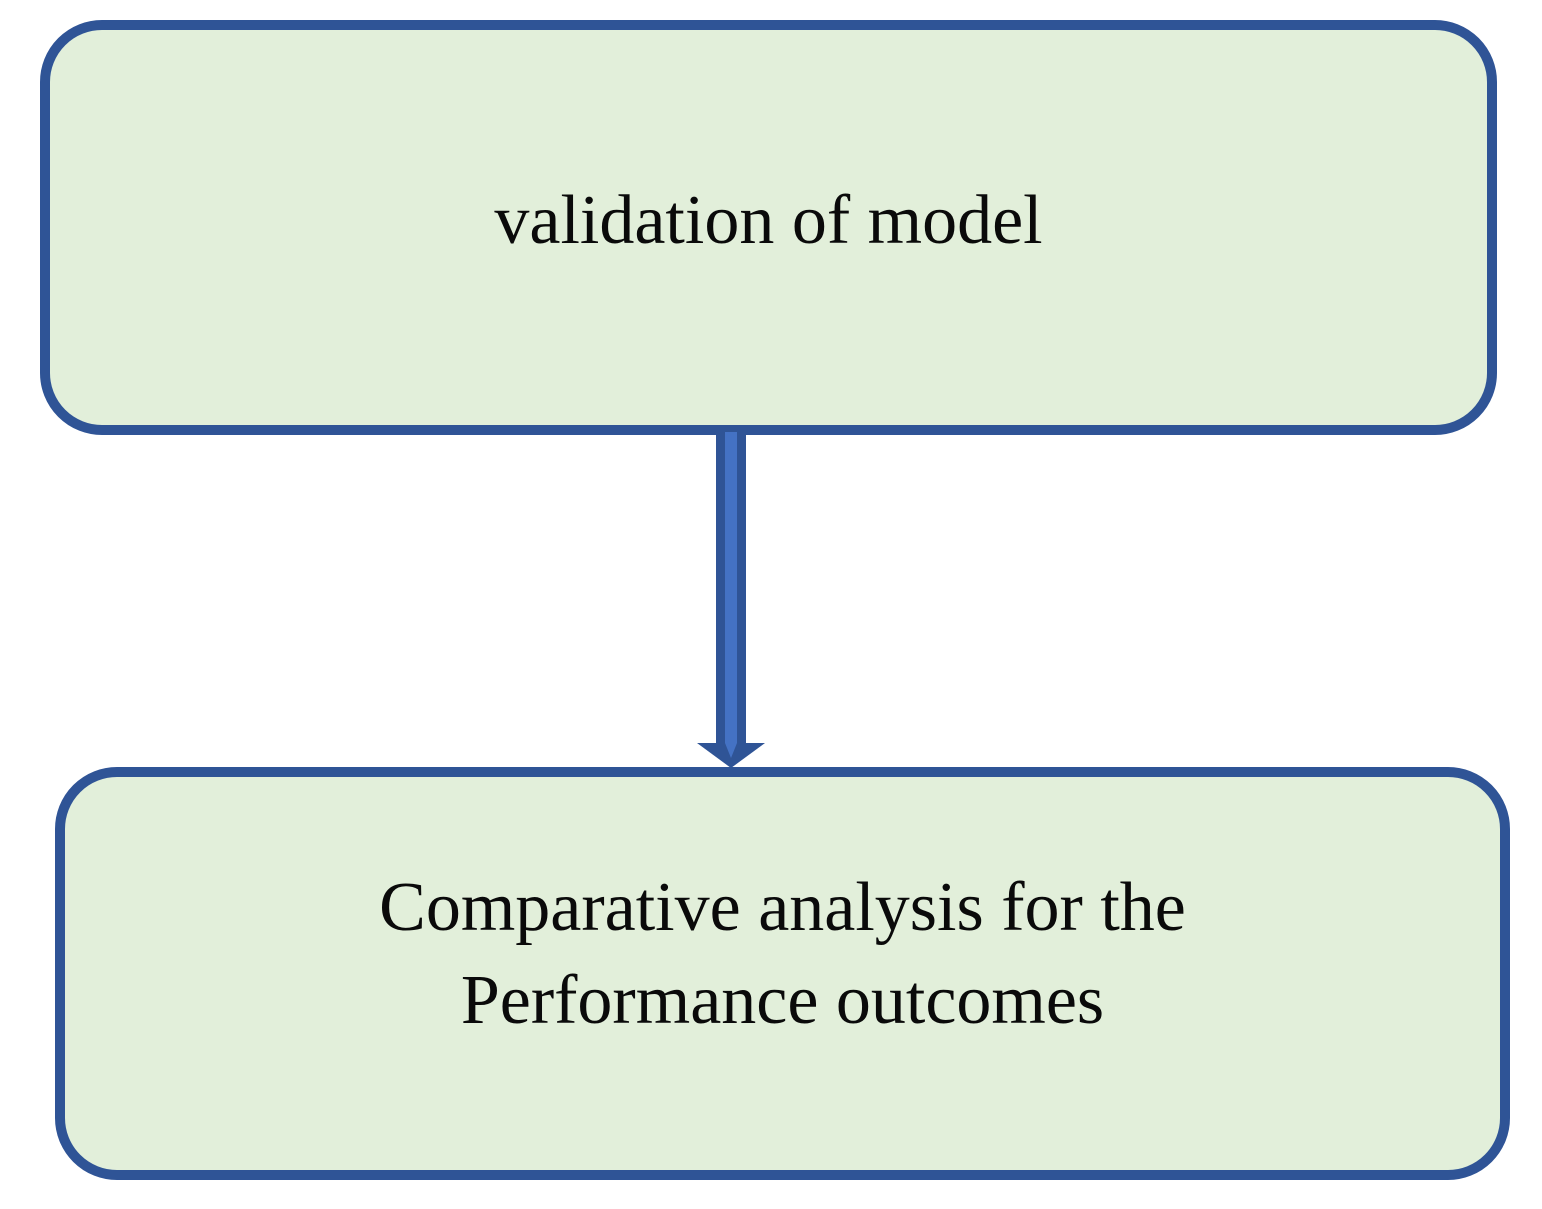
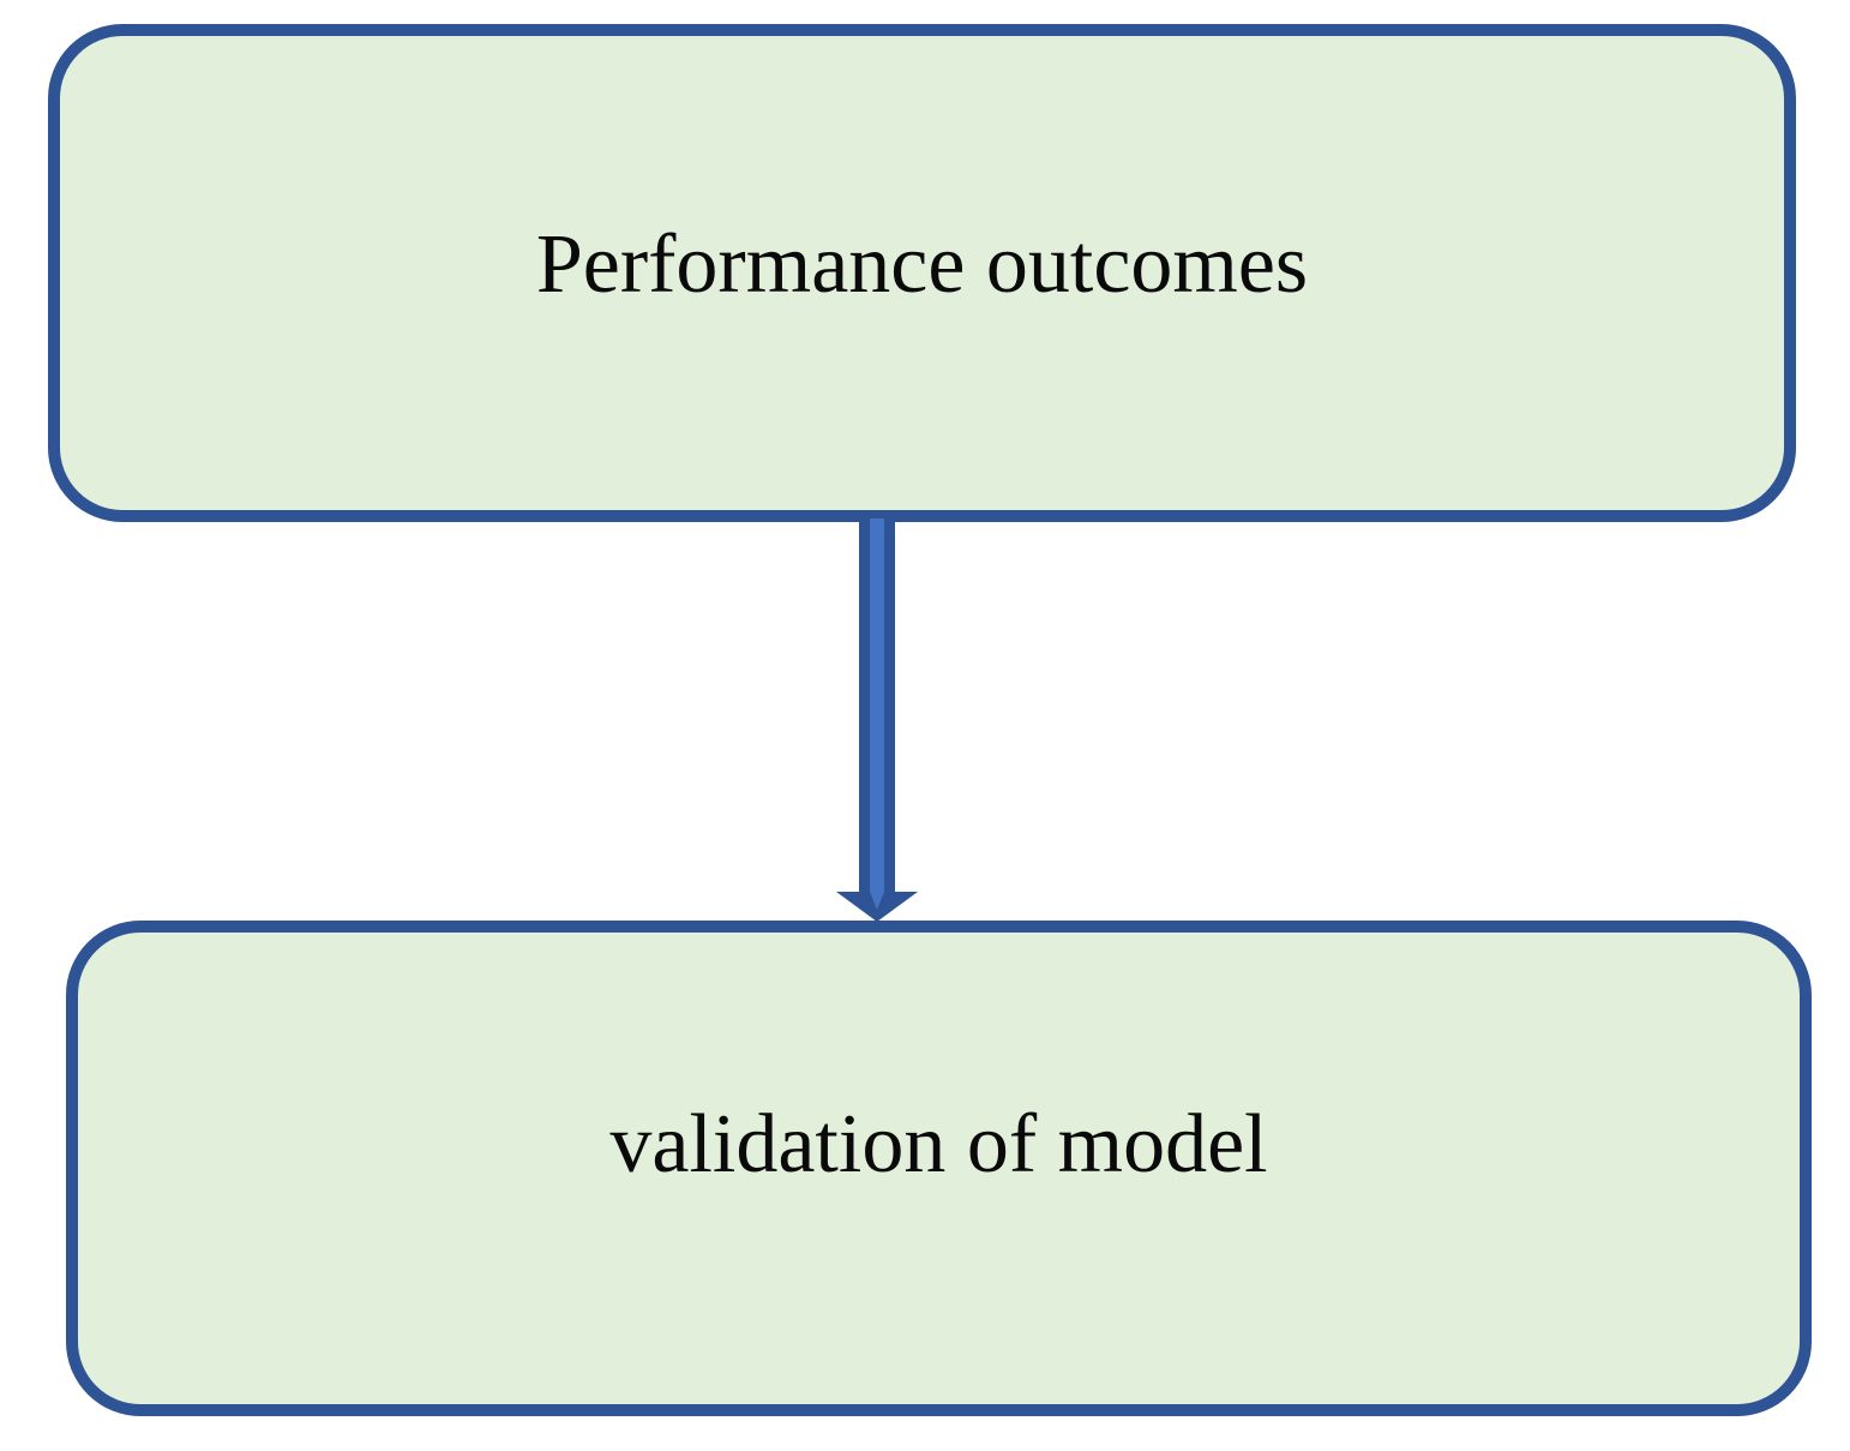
- validation of model
+ Performance outcomes
- Comparative analysis for the
- Performance outcomes
+ validation of model
